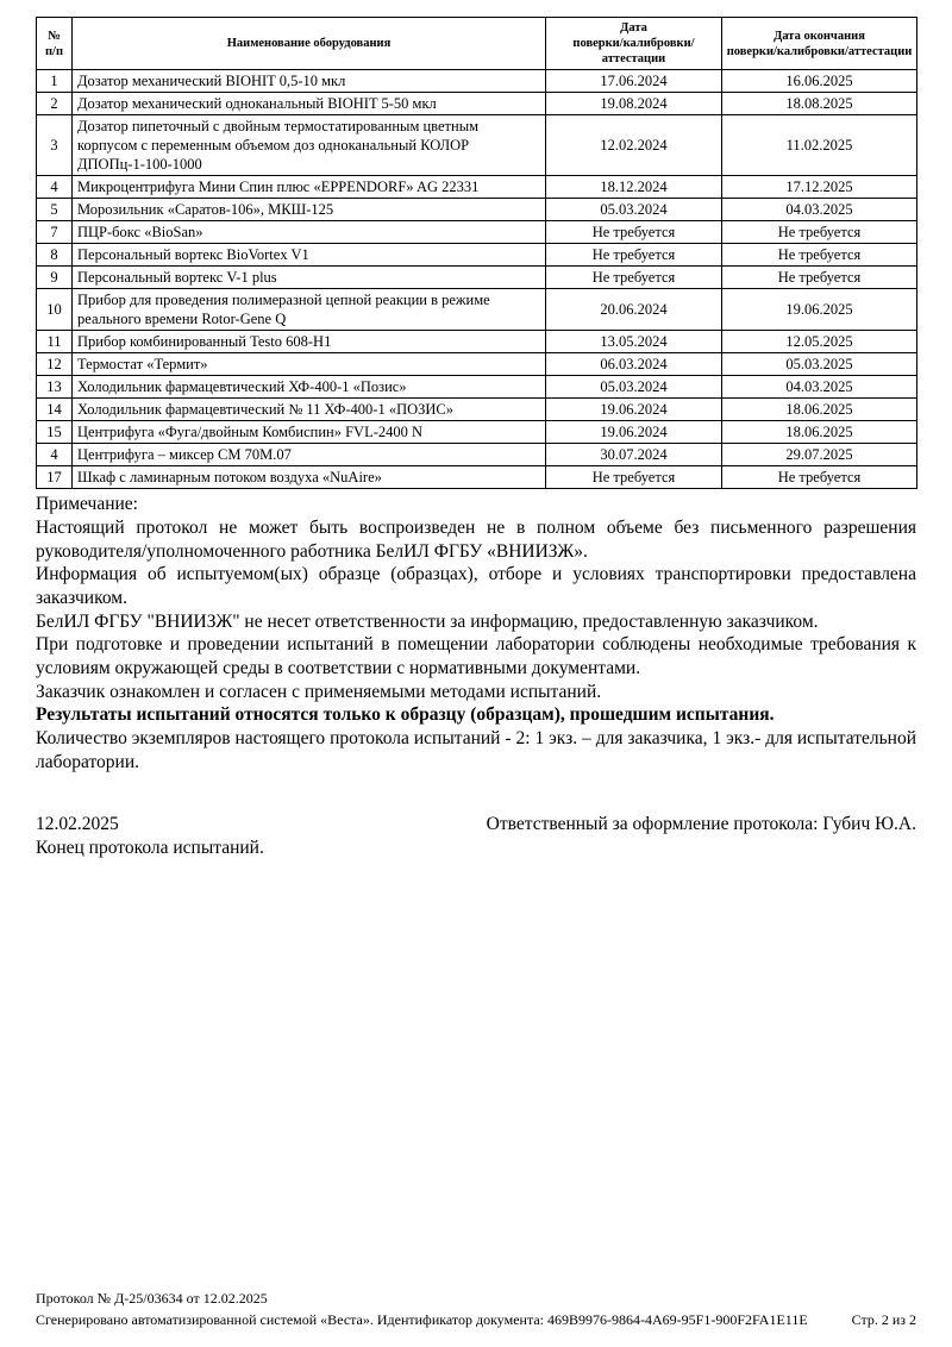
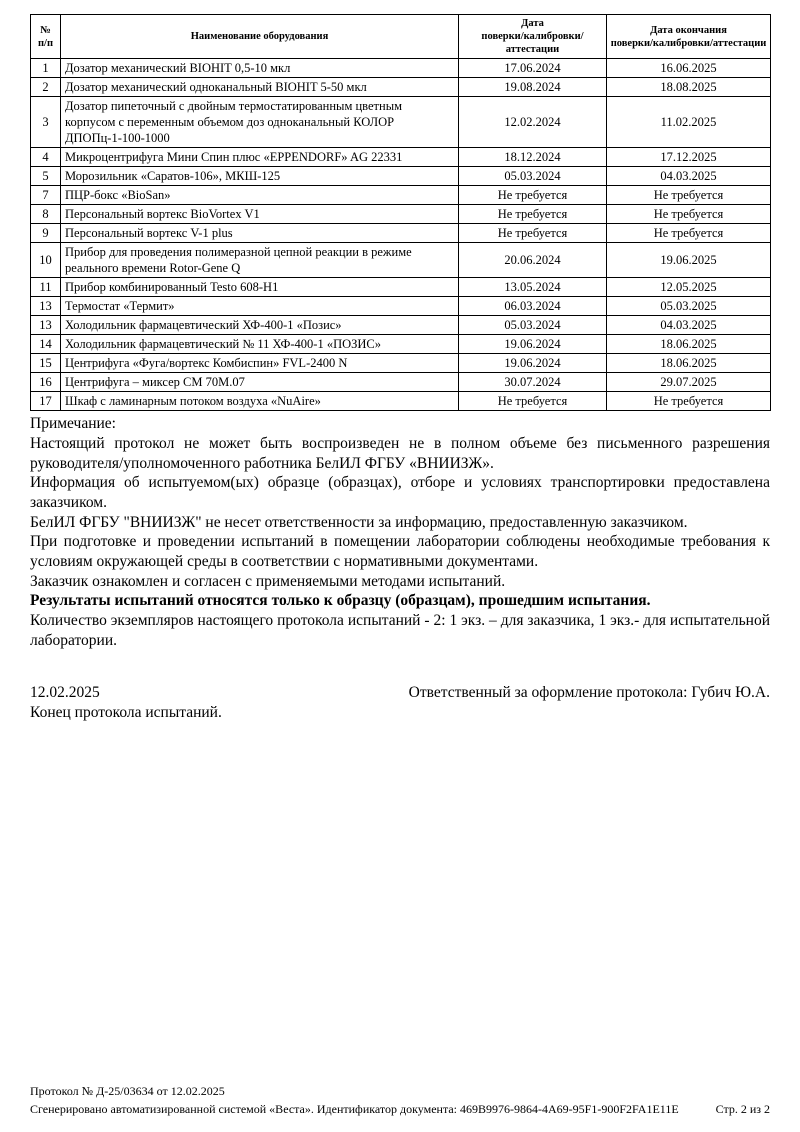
  № п/п	Наименование оборудования	Дата поверки/калибровки/аттестации	Дата окончания поверки/калибровки/аттестации
  1	Дозатор механический BIOHIT 0,5-10 мкл	17.06.2024	16.06.2025
  2	Дозатор механический одноканальный BIOHIT 5-50 мкл	19.08.2024	18.08.2025
  3	Дозатор пипеточный с двойным термостатированным цветным корпусом с переменным объемом доз одноканальный КОЛОР ДПОПц-1-100-1000	12.02.2024	11.02.2025
  4	Микроцентрифуга Мини Спин плюс «EPPENDORF» AG 22331	18.12.2024	17.12.2025
  5	Морозильник «Саратов-106», МКШ-125	05.03.2024	04.03.2025
  7	ПЦР-бокс «BioSan»	Не требуется	Не требуется
  8	Персональный вортекс BioVortex V1	Не требуется	Не требуется
  9	Персональный вортекс V-1 plus	Не требуется	Не требуется
  10	Прибор для проведения полимеразной цепной реакции в режиме реального времени Rotor-Gene Q	20.06.2024	19.06.2025
  11	Прибор комбинированный Testo 608-H1	13.05.2024	12.05.2025
- 12	Термостат «Термит»	06.03.2024	05.03.2025
+ 13	Термостат «Термит»	06.03.2024	05.03.2025
  13	Холодильник фармацевтический ХФ-400-1 «Позис»	05.03.2024	04.03.2025
  14	Холодильник фармацевтический № 11 ХФ-400-1 «ПОЗИС»	19.06.2024	18.06.2025
- 15	Центрифуга «Фуга/двойным Комбиспин» FVL-2400 N	19.06.2024	18.06.2025
+ 15	Центрифуга «Фуга/вортекс Комбиспин» FVL-2400 N	19.06.2024	18.06.2025
- 4	Центрифуга – миксер СМ 70М.07	30.07.2024	29.07.2025
+ 16	Центрифуга – миксер СМ 70М.07	30.07.2024	29.07.2025
  17	Шкаф с ламинарным потоком воздуха «NuAire»	Не требуется	Не требуется
  Примечание:
  Настоящий протокол не может быть воспроизведен не в полном объеме без письменного разрешения руководителя/уполномоченного работника БелИЛ ФГБУ «ВНИИЗЖ».
  Информация об испытуемом(ых) образце (образцах), отборе и условиях транспортировки предоставлена заказчиком.
  БелИЛ ФГБУ "ВНИИЗЖ" не несет ответственности за информацию, предоставленную заказчиком.
  При подготовке и проведении испытаний в помещении лаборатории соблюдены необходимые требования к условиям окружающей среды в соответствии с нормативными документами.
  Заказчик ознакомлен и согласен с применяемыми методами испытаний.
  Результаты испытаний относятся только к образцу (образцам), прошедшим испытания.
  Количество экземпляров настоящего протокола испытаний - 2: 1 экз. – для заказчика, 1 экз.- для испытательной лаборатории.
  12.02.2025
  Ответственный за оформление протокола: Губич Ю.А.
  Конец протокола испытаний.
  Протокол № Д-25/03634 от 12.02.2025
  Сгенерировано автоматизированной системой «Веста». Идентификатор документа: 469B9976-9864-4A69-95F1-900F2FA1E11E
  Стр. 2 из 2
